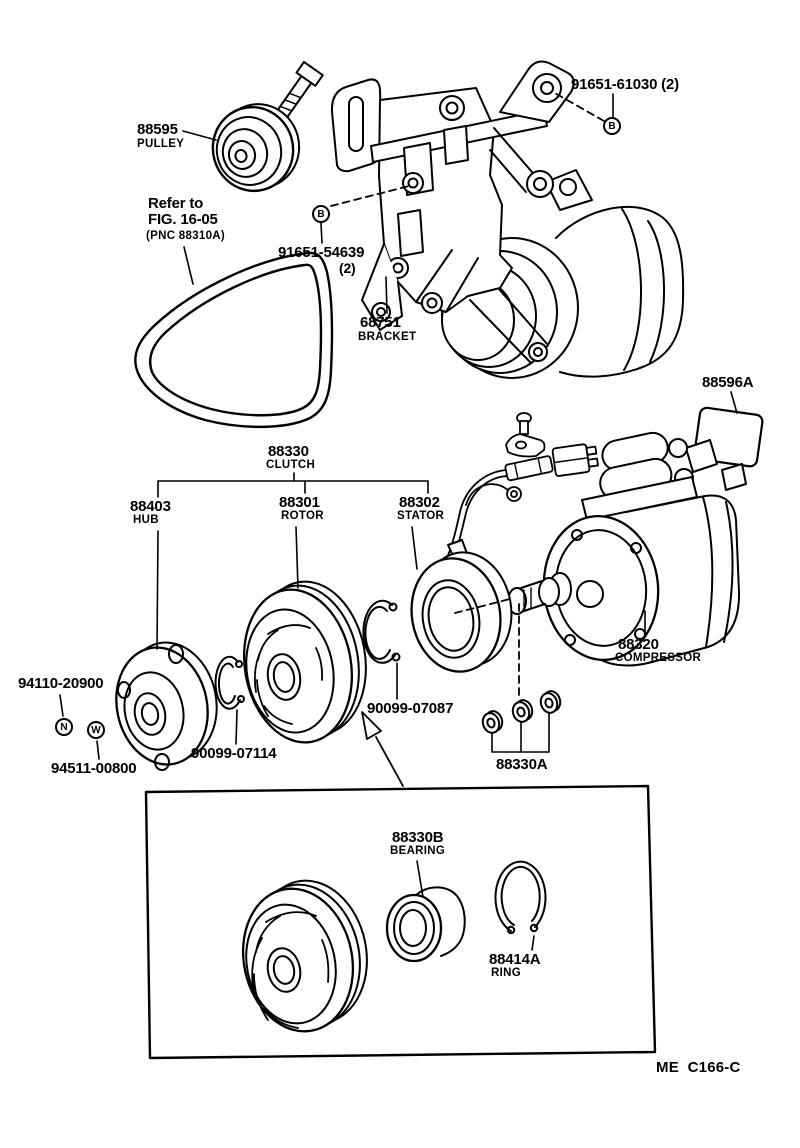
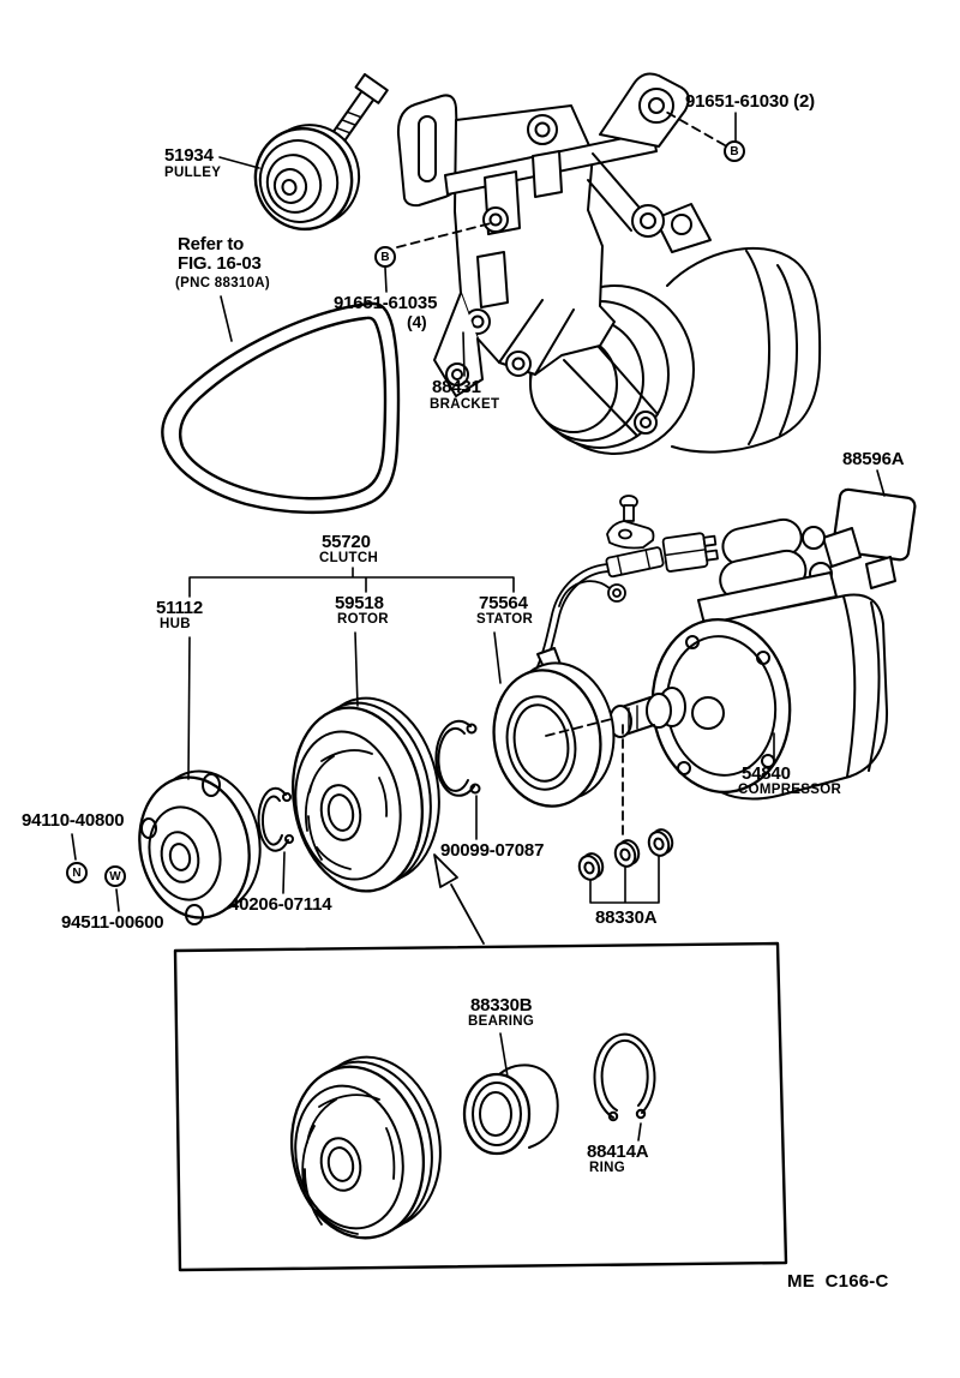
  91651-61030 (2)
  B
- 88595
+ 51934
  PULLEY
  Refer to
- FIG. 16-05
+ FIG. 16-03
  (PNC 88310A)
- 91651-54639
+ 91651-61035
- (2)
+ (4)
  B
- 68751
+ 88431
  BRACKET
  88596A
- 88330
+ 55720
  CLUTCH
- 88403
+ 51112
  HUB
- 88301
+ 59518
  ROTOR
- 88302
+ 75564
  STATOR
- 88320
+ 54840
  COMPRESSOR
- 94110-20900
+ 94110-40800
  N
  W
- 94511-00800
+ 94511-00600
- 90099-07114
+ 40206-07114
  90099-07087
  88330A
  88330B
  BEARING
  88414A
  RING
  ME C166-C
